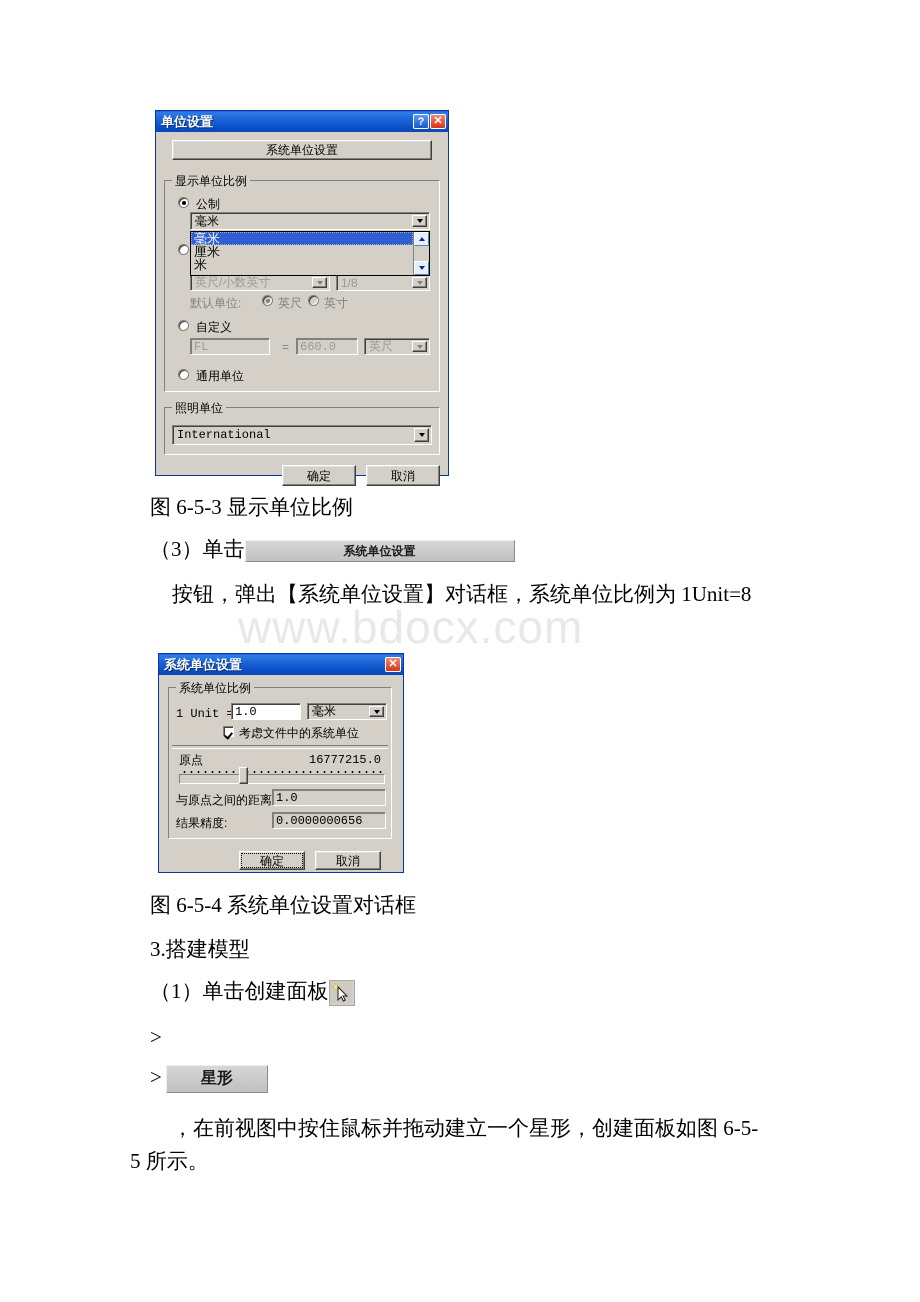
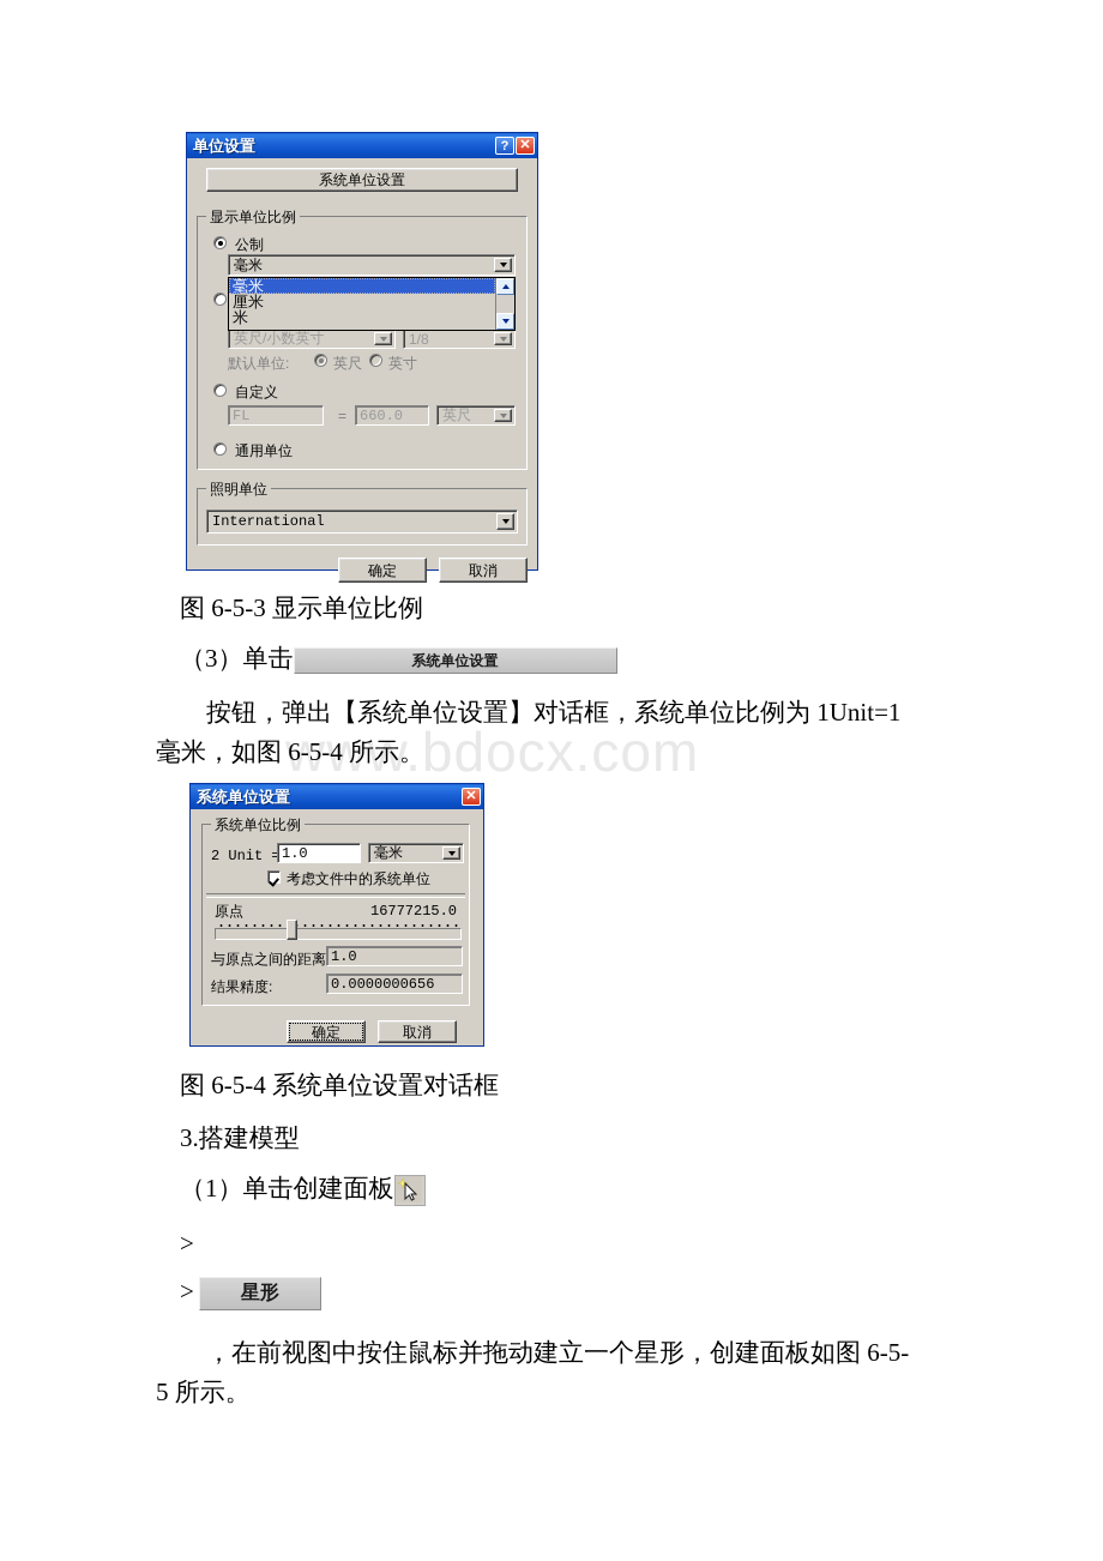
  www.bdocx.com
  单位设置
  ?
  ✕
  系统单位设置
  显示单位比例
  公制
  毫米
  英尺/小数英寸
  1/8
  毫米
  厘米
  米
  默认单位:
  英尺
  英寸
  自定义
  FL
  =
  660.0
  英尺
  通用单位
  照明单位
  International
  确定
  取消
  图 6-5-3 显示单位比例
  （3）单击 系统单位设置
- 按钮，弹出【系统单位设置】对话框，系统单位比例为 1Unit=8
+ 按钮，弹出【系统单位设置】对话框，系统单位比例为 1Unit=1
+ 毫米，如图 6-5-4 所示。
  系统单位设置
  ✕
  系统单位比例
- 1 Unit =
+ 2 Unit =
  1.0
  毫米
  考虑文件中的系统单位
  原点
  16777215.0
  与原点之间的距离
  1.0
  结果精度:
  0.0000000656
  确定
  取消
  图 6-5-4 系统单位设置对话框
  3.搭建模型
  （1）单击创建面板
  >
  > 星形
  ，在前视图中按住鼠标并拖动建立一个星形，创建面板如图 6-5-
  5 所示。
